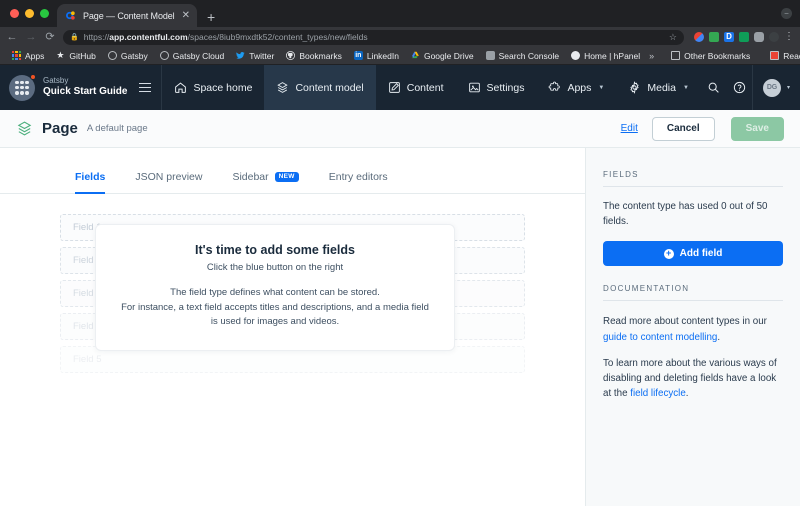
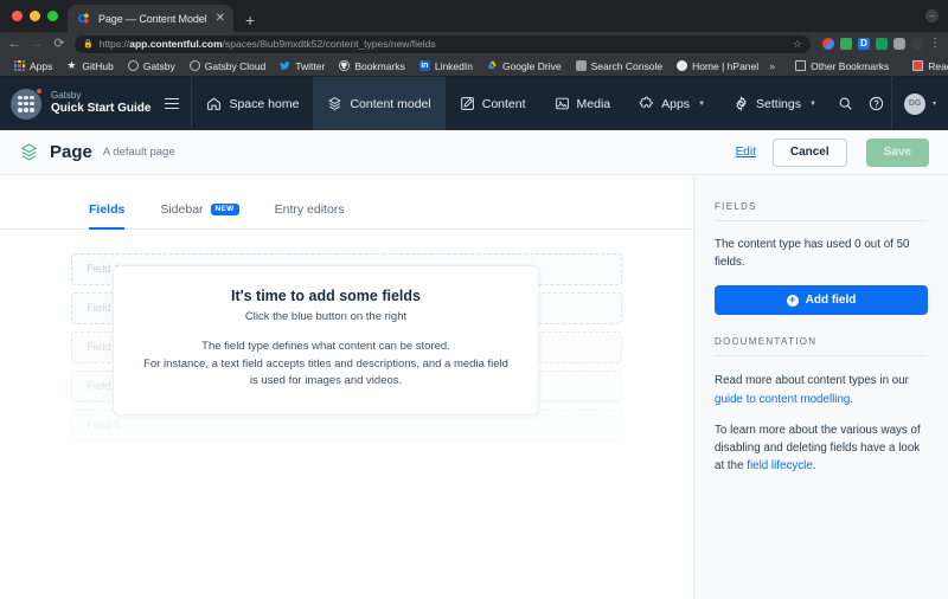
  Page — Content Model
  ✕
  +
  −
  ←
  →
  ⟳
  https://app.contentful.com/spaces/8iub9mxdtk52/content_types/new/fields
  ☆
  D
  ⋮
  Apps
  ★
  GitHub
  Gatsby
  Gatsby Cloud
  Twitter
  Bookmarks
  LinkedIn
  Google Drive
  Search Console
  Home | hPanel
  »
  Other Bookmarks
  Gatsby
  Quick Start Guide
  Space home
  Content model
  Content
- Settings
+ Media
  Apps
- Media
+ Settings
  Page
  A default page
  Edit
  Cancel
  Save
  Fields
- JSON preview
  Sidebar
  Entry editors
  Field
  Field
  Field
  Field
  It's time to add some fields
  Click the blue button on the right
  The field type defines what content can be stored.
  For instance, a text field accepts titles and descriptions, and a media field is used for images and videos.
  FIELDS
  The content type has used 0 out of 50 fields.
  +
  Add field
  DOCUMENTATION
  Read more about content types in our guide to content modelling.
  To learn more about the various ways of disabling and deleting fields have a look at the field lifecycle.
